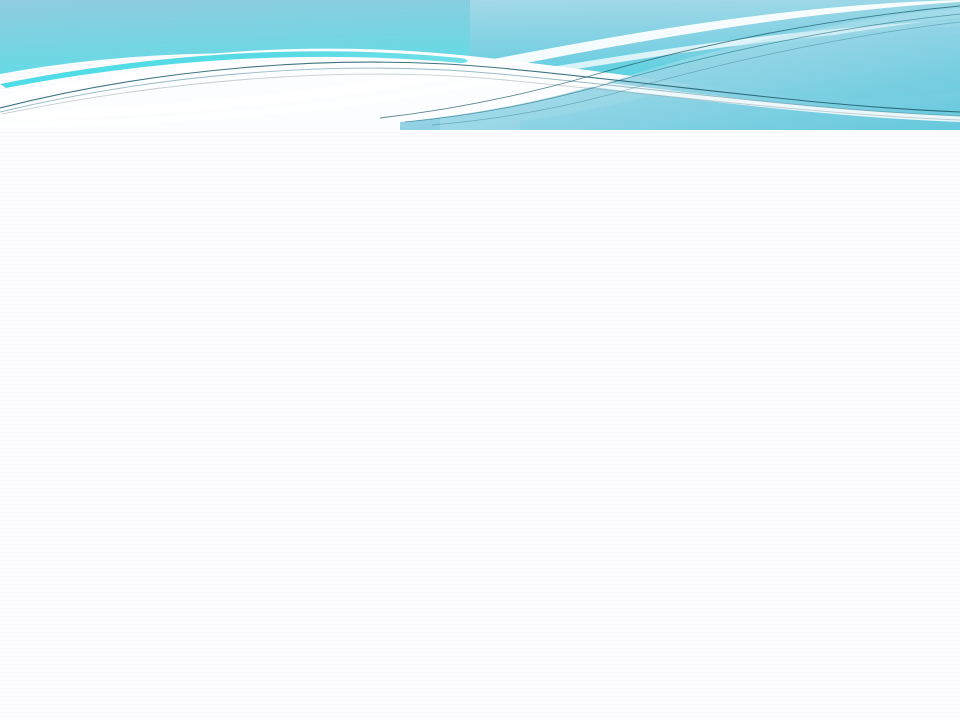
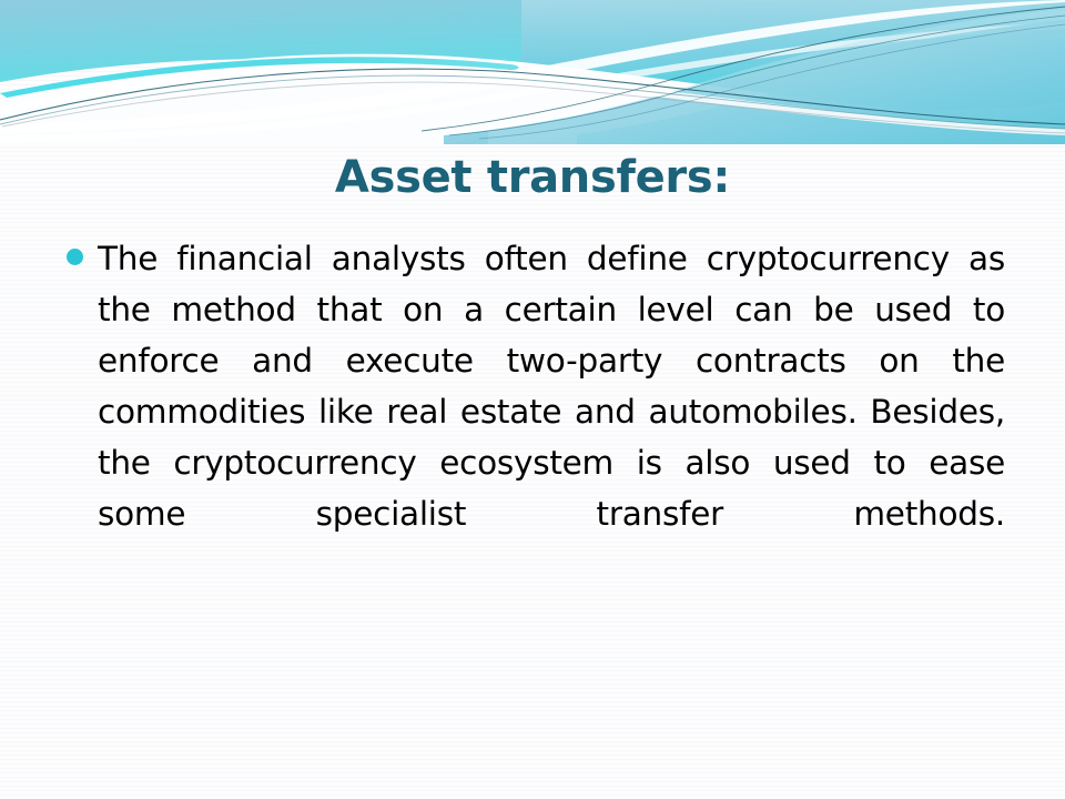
+ Asset transfers:
+ The financial analysts often define cryptocurrency as the method that on a certain level can be used to enforce and execute two-party contracts on the commodities like real estate and automobiles. Besides, the cryptocurrency ecosystem is also used to ease some specialist transfer methods.
